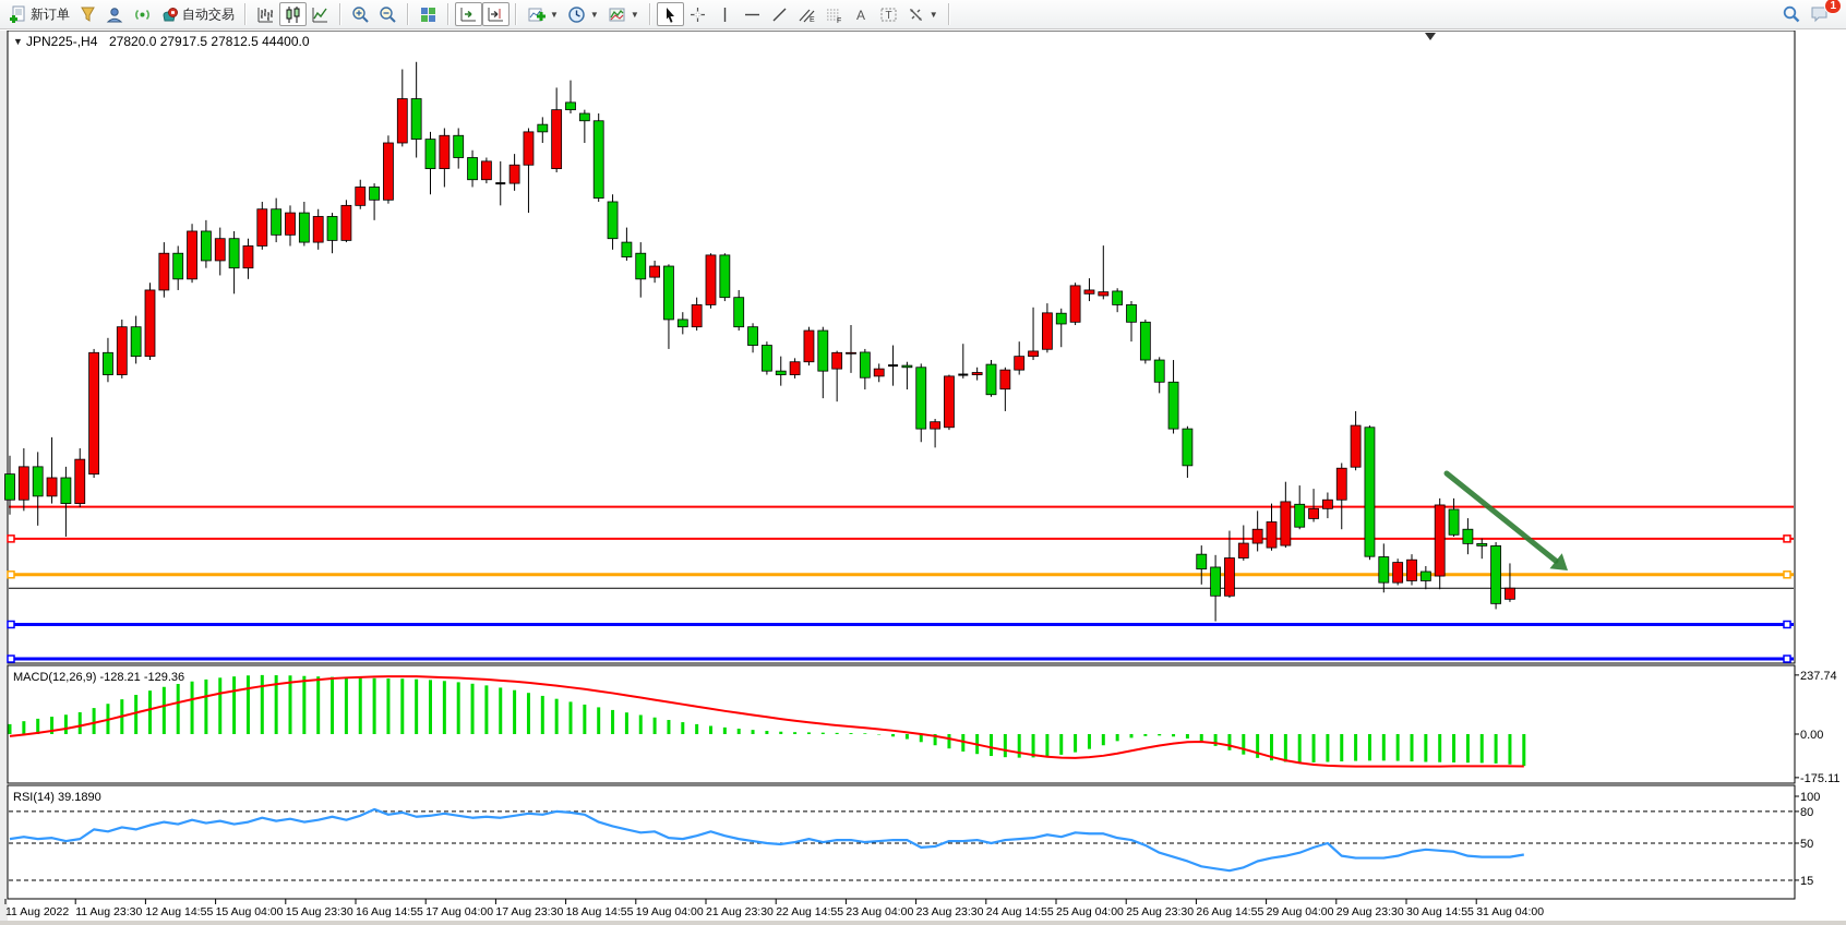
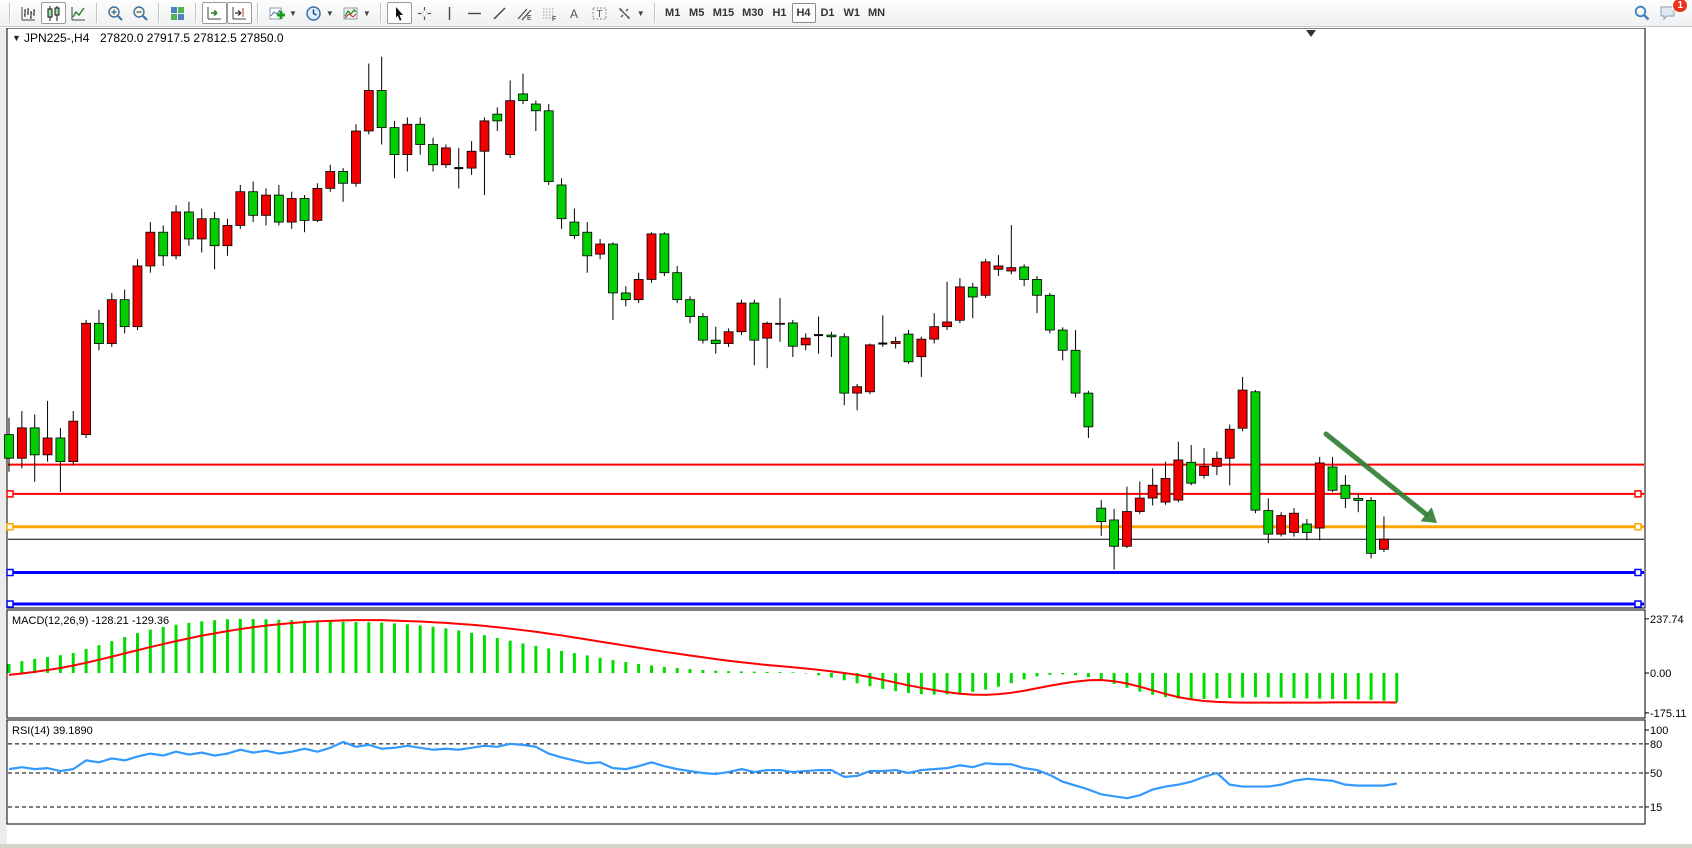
- 新订单
- 自动交易
  ▼
  ▼
  ▼
  A
  T
  ▼
+ M1
+ M5
+ M15
+ M30
+ H1
+ H4
+ D1
+ W1
+ MN
  1
  ▼
  JPN225-,H4
- 27820.0 27917.5 27812.5 44400.0
+ 27820.0 27917.5 27812.5 27850.0
  MACD(12,26,9) -128.21 -129.36
  237.74
  0.00
  -175.11
  RSI(14) 39.1890
  100
  80
  50
  15
- 11 Aug 2022
- 11 Aug 23:30
- 12 Aug 14:55
- 15 Aug 04:00
- 15 Aug 23:30
- 16 Aug 14:55
- 17 Aug 04:00
- 17 Aug 23:30
- 18 Aug 14:55
- 19 Aug 04:00
- 21 Aug 23:30
- 22 Aug 14:55
- 23 Aug 04:00
- 23 Aug 23:30
- 24 Aug 14:55
- 25 Aug 04:00
- 25 Aug 23:30
- 26 Aug 14:55
- 29 Aug 04:00
- 29 Aug 23:30
- 30 Aug 14:55
- 31 Aug 04:00
